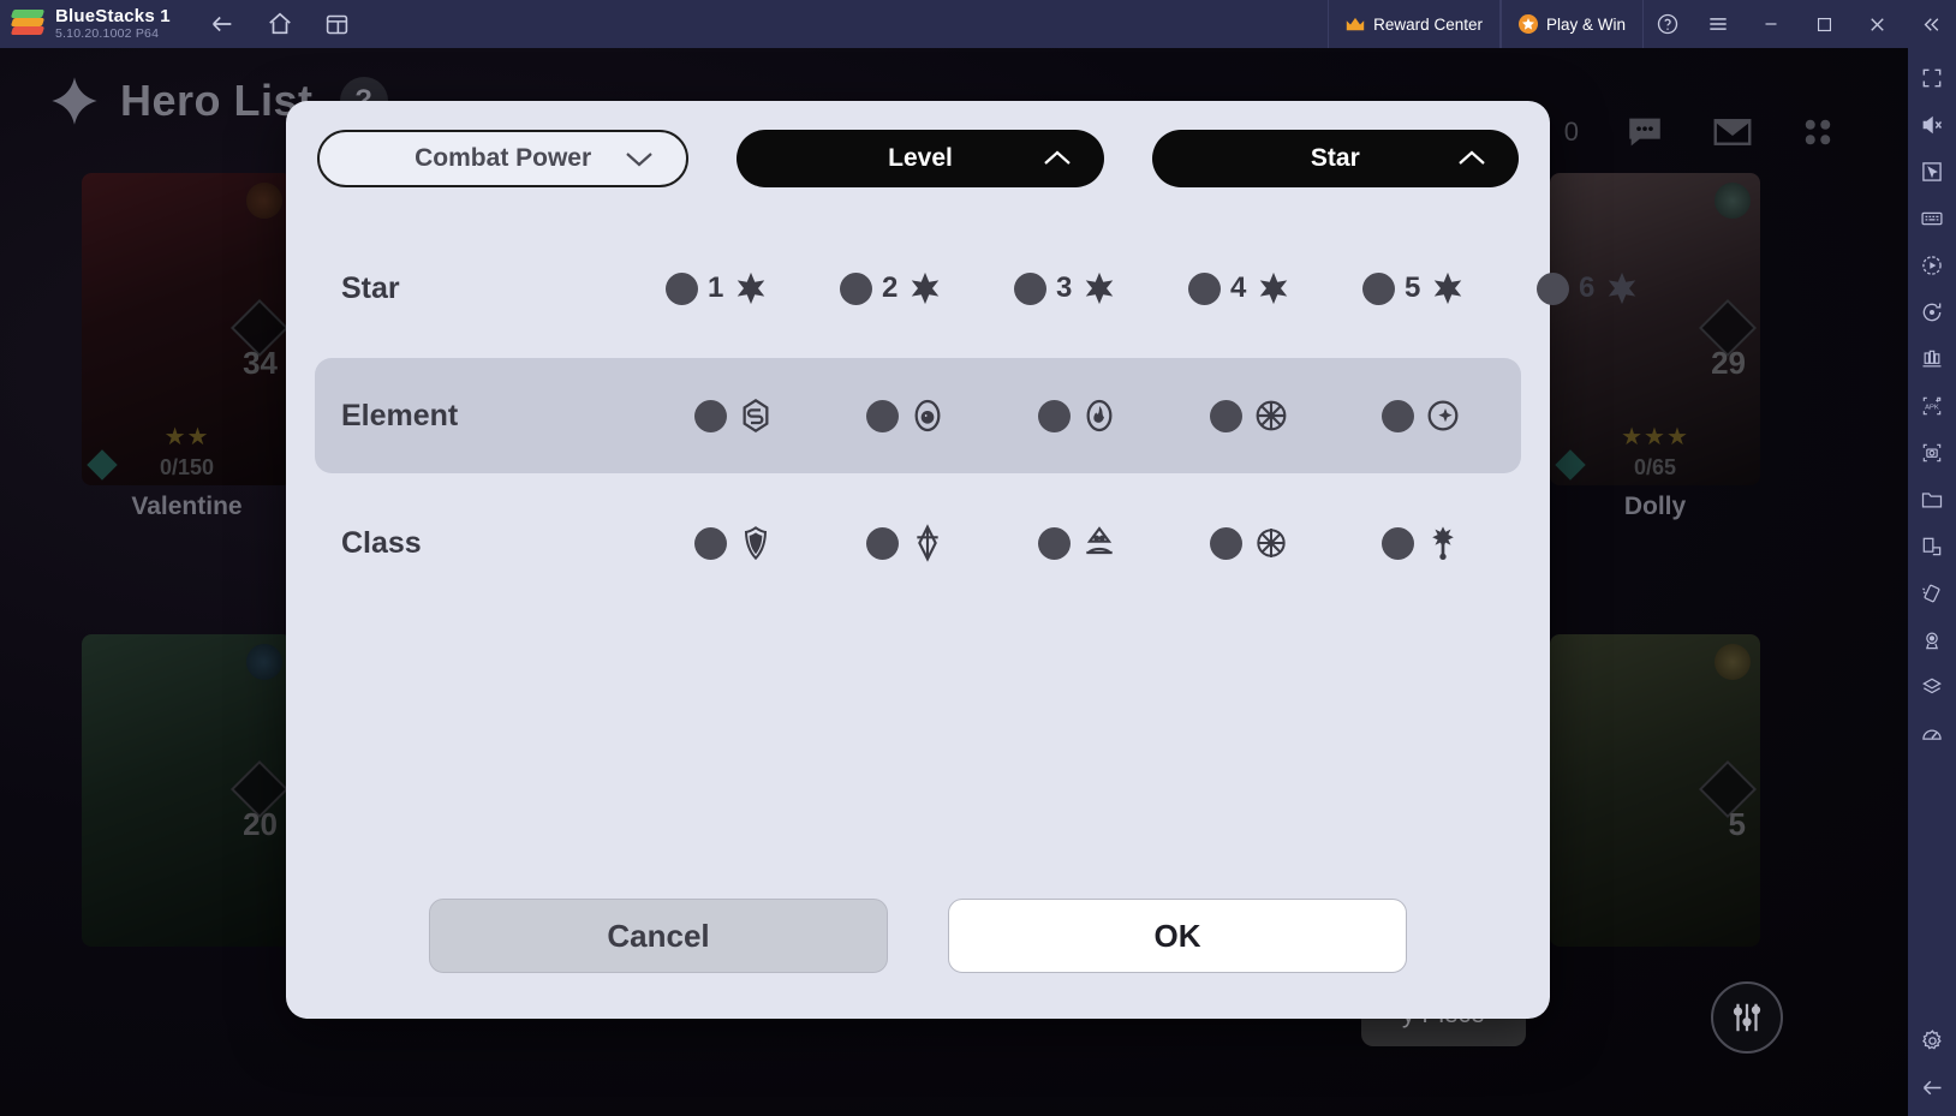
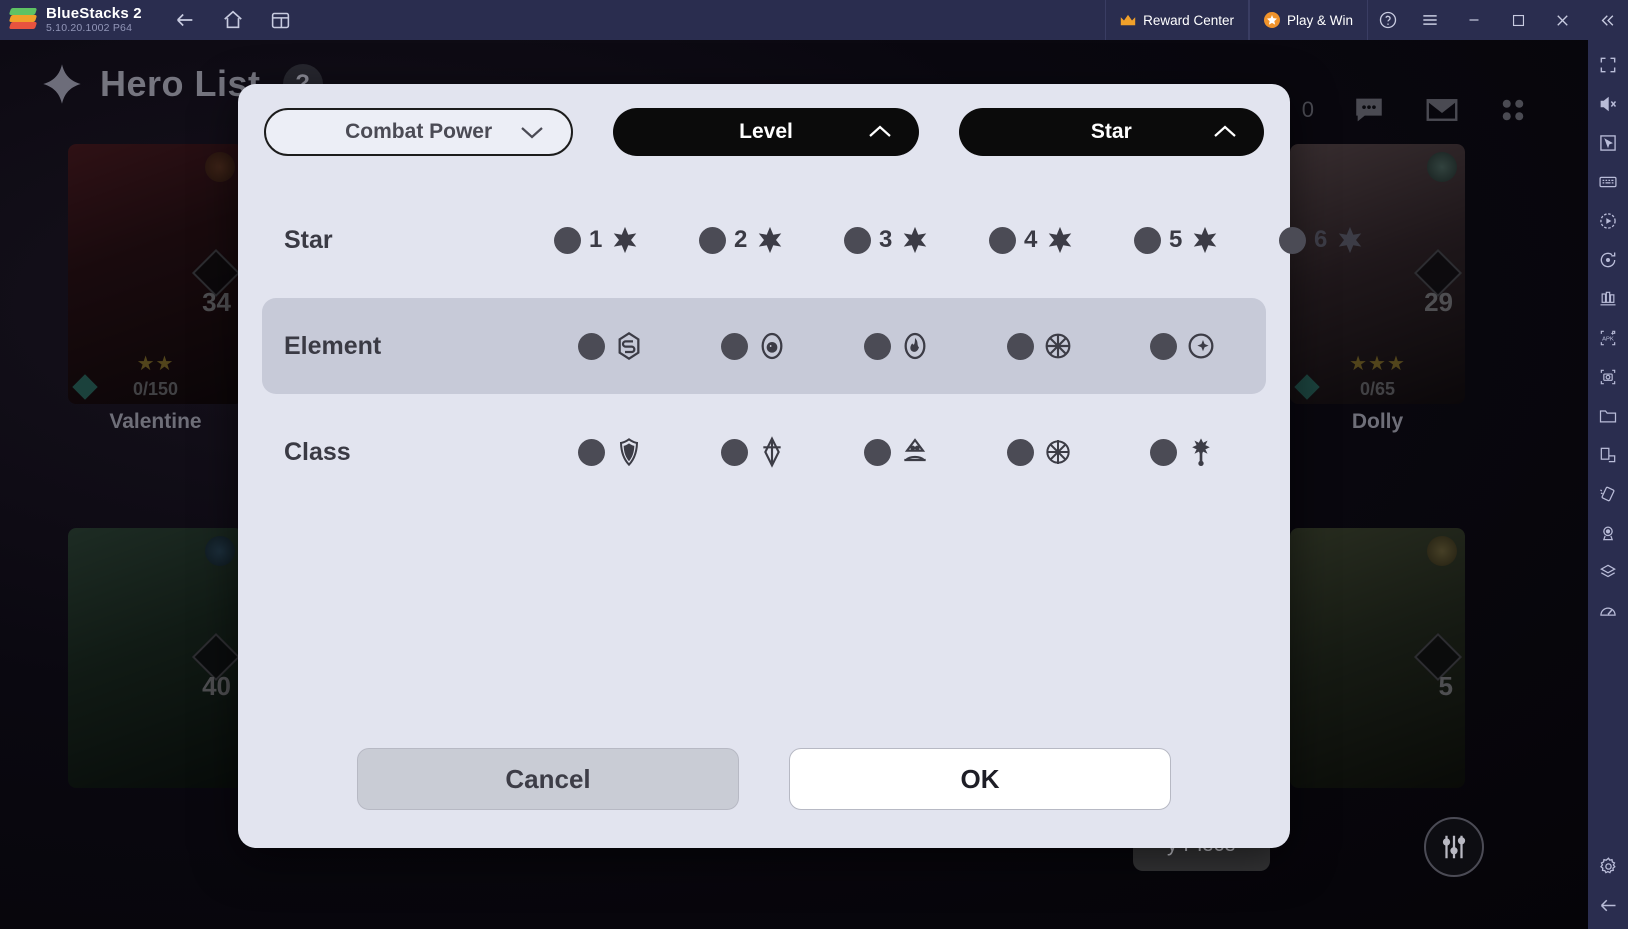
- BlueStacks 1
+ BlueStacks 2
  5.10.20.1002 P64
  Reward Center
  Play & Win
  Hero Lis
  0
  34
  ★★
  0/150
  Valentine
- 20
+ 40
  29
  ★★★
  0/65
  Dolly
  5
  Combat Power
  Level
  Star
  Star
  1
  2
  3
  4
  5
  6
  Element
  Class
  Cancel
  OK
